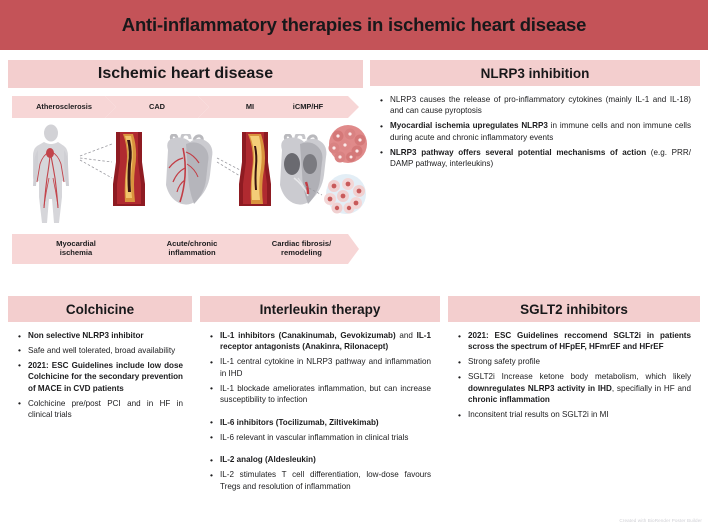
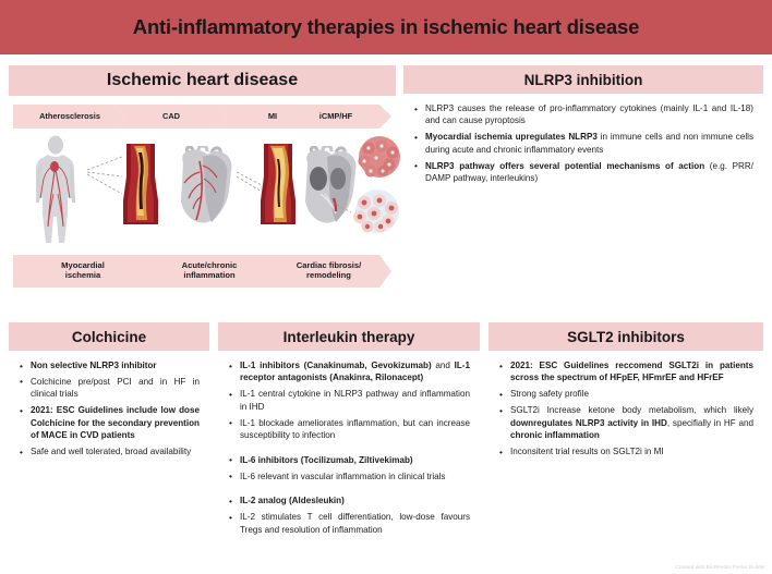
  Anti-inflammatory therapies in ischemic heart disease
  Ischemic heart disease
  Atherosclerosis
  CAD
  MI
  iCMP/HF
  Myocardial
  ischemia
  Acute/chronic
  inflammation
  Cardiac fibrosis/
  remodeling
  NLRP3 inhibition
  NLRP3 causes the release of pro-inflammatory cytokines (mainly IL-1 and IL-18) and can cause pyroptosis
  Myocardial ischemia upregulates NLRP3 in immune cells and non immune cells during acute and chronic inflammatory events
  NLRP3 pathway offers several potential mechanisms of action (e.g. PRR/ DAMP pathway, interleukins)
  Colchicine
  Non selective NLRP3 inhibitor
- Safe and well tolerated, broad availability
+ Colchicine pre/post PCI and in HF in clinical trials
  2021: ESC Guidelines include low dose Colchicine for the secondary prevention of MACE in CVD patients
- Colchicine pre/post PCI and in HF in clinical trials
+ Safe and well tolerated, broad availability
  Interleukin therapy
  IL-1 inhibitors (Canakinumab, Gevokizumab) and IL-1 receptor antagonists (Anakinra, Rilonacept)
  IL-1 central cytokine in NLRP3 pathway and inflammation in IHD
  IL-1 blockade ameliorates inflammation, but can increase susceptibility to infection
  IL-6 inhibitors (Tocilizumab, Ziltivekimab)
  IL-6 relevant in vascular inflammation in clinical trials
  IL-2 analog (Aldesleukin)
  IL-2 stimulates T cell differentiation, low-dose favours Tregs and resolution of inflammation
  SGLT2 inhibitors
  2021: ESC Guidelines reccomend SGLT2i in patients scross the spectrum of HFpEF, HFmrEF and HFrEF
  Strong safety profile
  SGLT2i Increase ketone body metabolism, which likely downregulates NLRP3 activity in IHD, specifially in HF and chronic inflammation
  Inconsitent trial results on SGLT2i in MI
